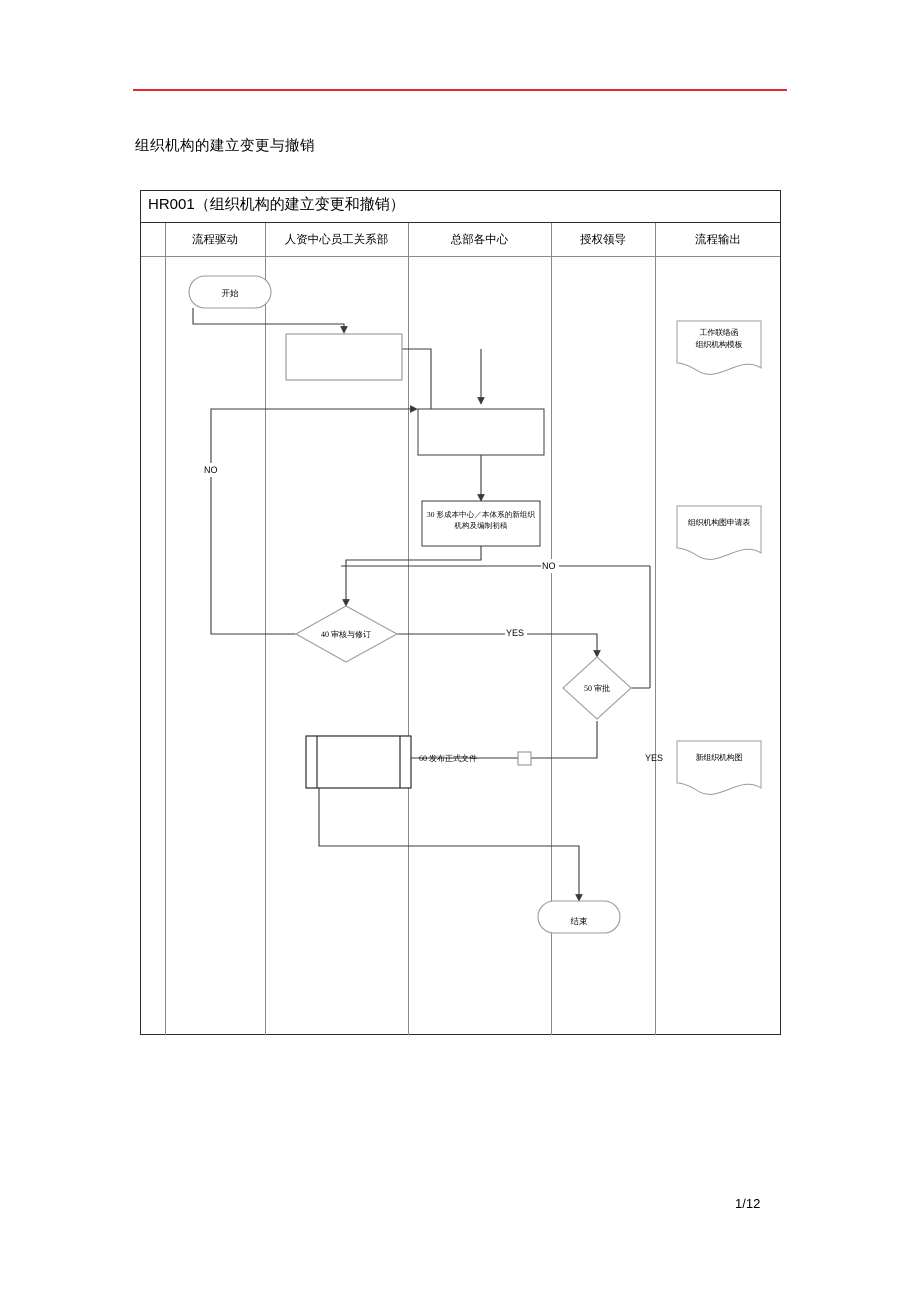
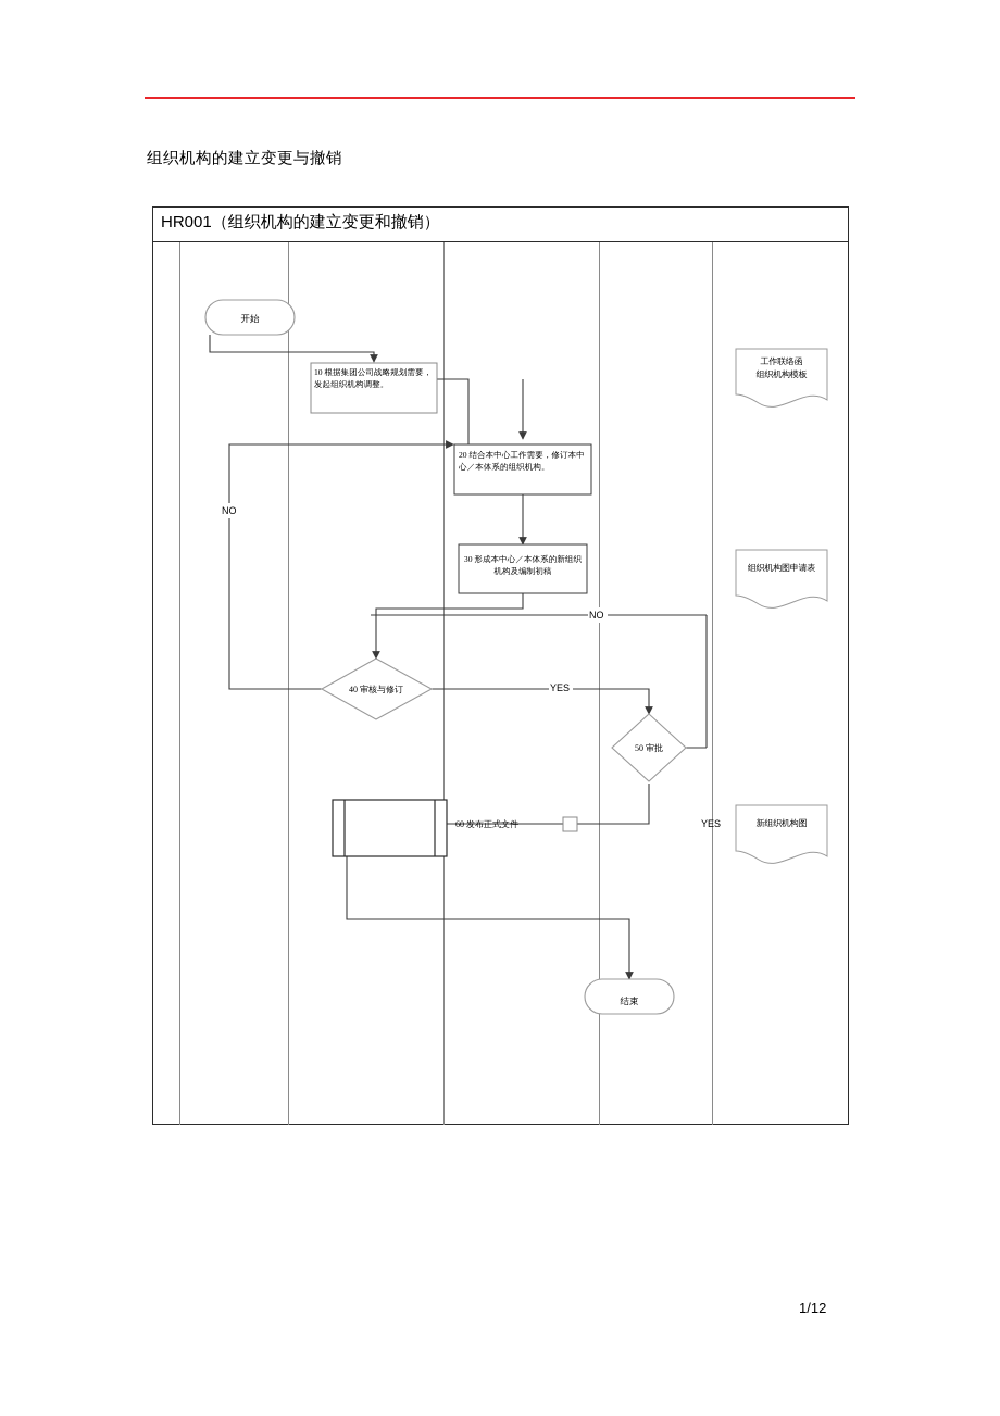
  组织机构的建立变更与撤销
  HR001（组织机构的建立变更和撤销）
- 流程驱动
- 人资中心员工关系部
- 总部各中心
- 授权领导
- 流程输出
  开始
+ 10 根据集团公司战略规划需要，发起组织机构调整。
+ 20 结合本中心工作需要，修订本中心／本体系的组织机构。
  30 形成本中心／本体系的新组织机构及编制初稿
  40 审核与修订
  50 审批
  60 发布正式文件
  结束
  工作联络函
  组织机构模板
  组织机构图申请表
  新组织机构图
  NO
  NO
  YES
  YES
  1/12
